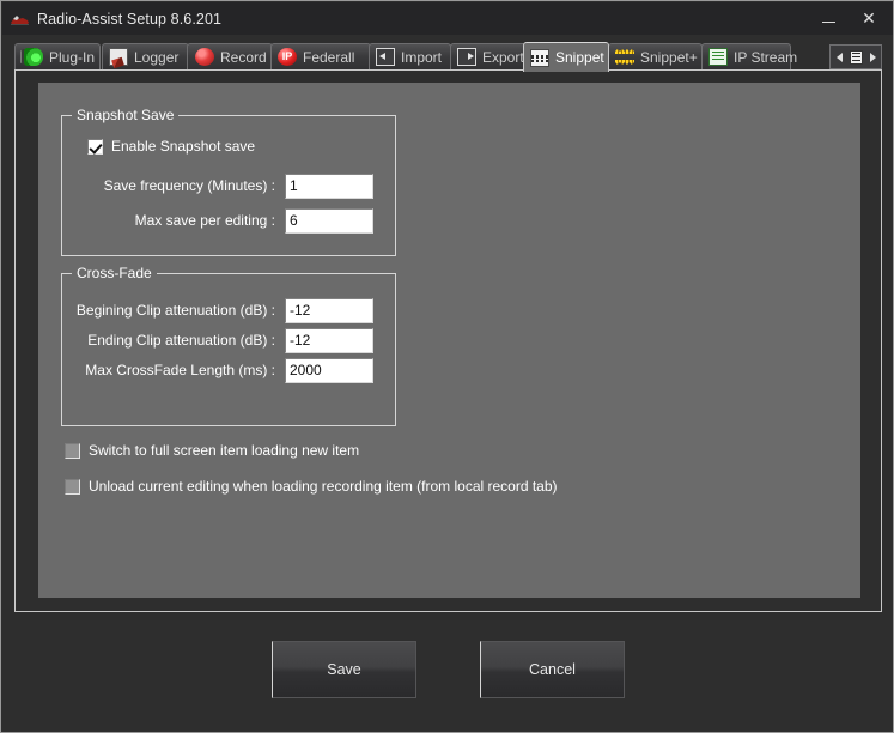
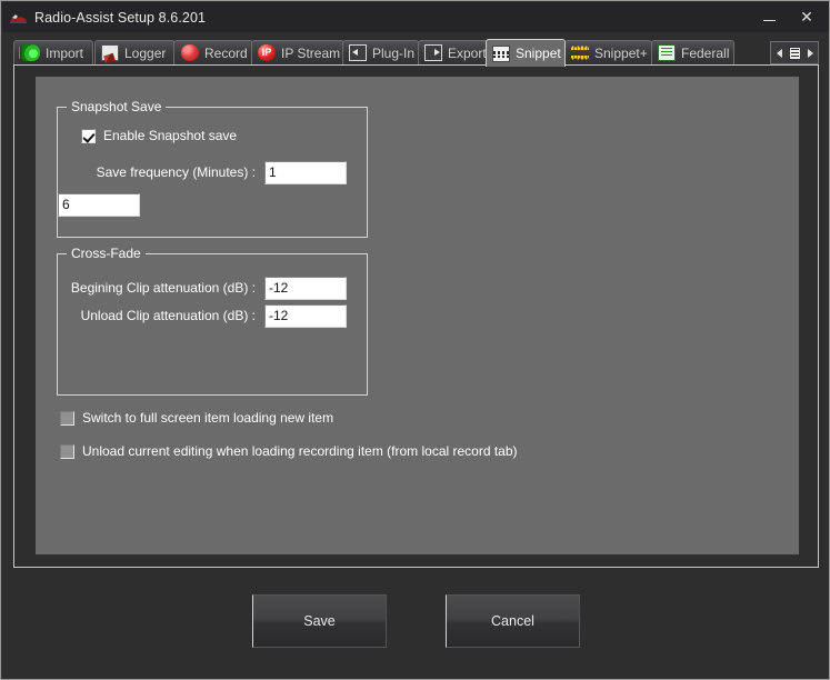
  Radio-Assist Setup 8.6.201
  ✕
- Plug-In
+ Import
  Logger
  Record
  IP
- Federall
+ IP Stream
- Import
+ Plug-In
  Expor
  Snippet
  Snippet+
- IP Stream
+ Federall
  Snapshot Save
  Enable Snapshot save
  Save frequency (Minutes) :
  1
- Max save per editing :
  6
  Cross-Fade
  Begining Clip attenuation (dB) :
  -12
- Ending Clip attenuation (dB) :
+ Unload Clip attenuation (dB) :
  -12
- Max CrossFade Length (ms) :
- 2000
  Switch to full screen item loading new item
  Unload current editing when loading recording item (from local record tab)
  Save
  Cancel
